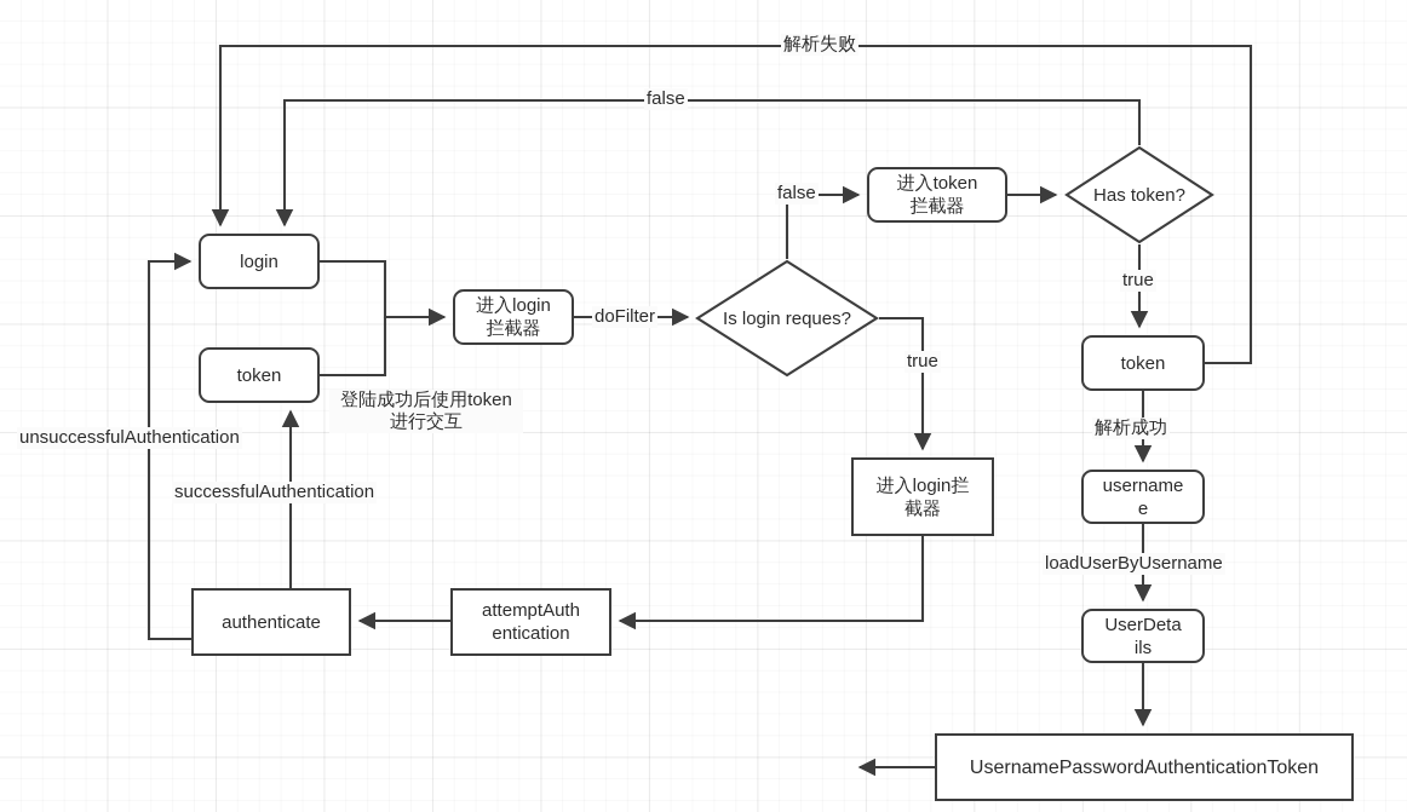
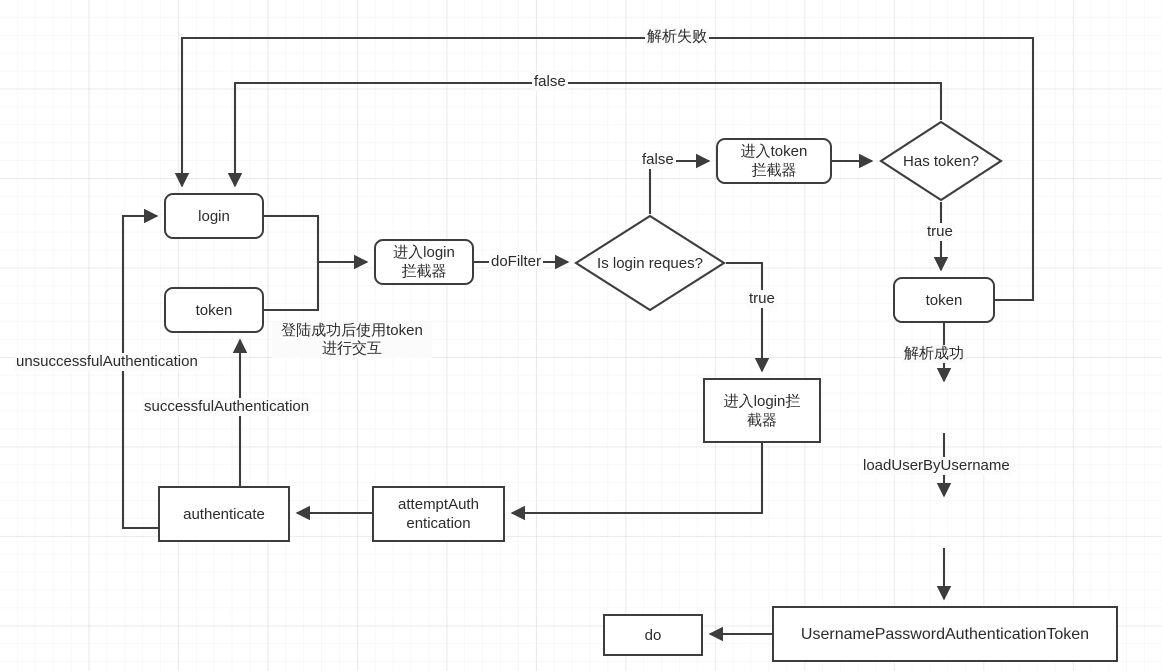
  login
  token
  进入login
  拦截器
  进入token
  拦截器
  token
- username
- e
- UserDeta
- ils
  进入login拦
  截器
  authenticate
  attemptAuth
  entication
+ do
  UsernamePasswordAuthenticationToken
  Is login reques?
  Has token?
  解析失败
  false
  false
  true
  doFilter
  true
  登陆成功后使用token
  进行交互
  解析成功
  unsuccessfulAuthentication
  successfulAuthentication
  loadUserByUsername
